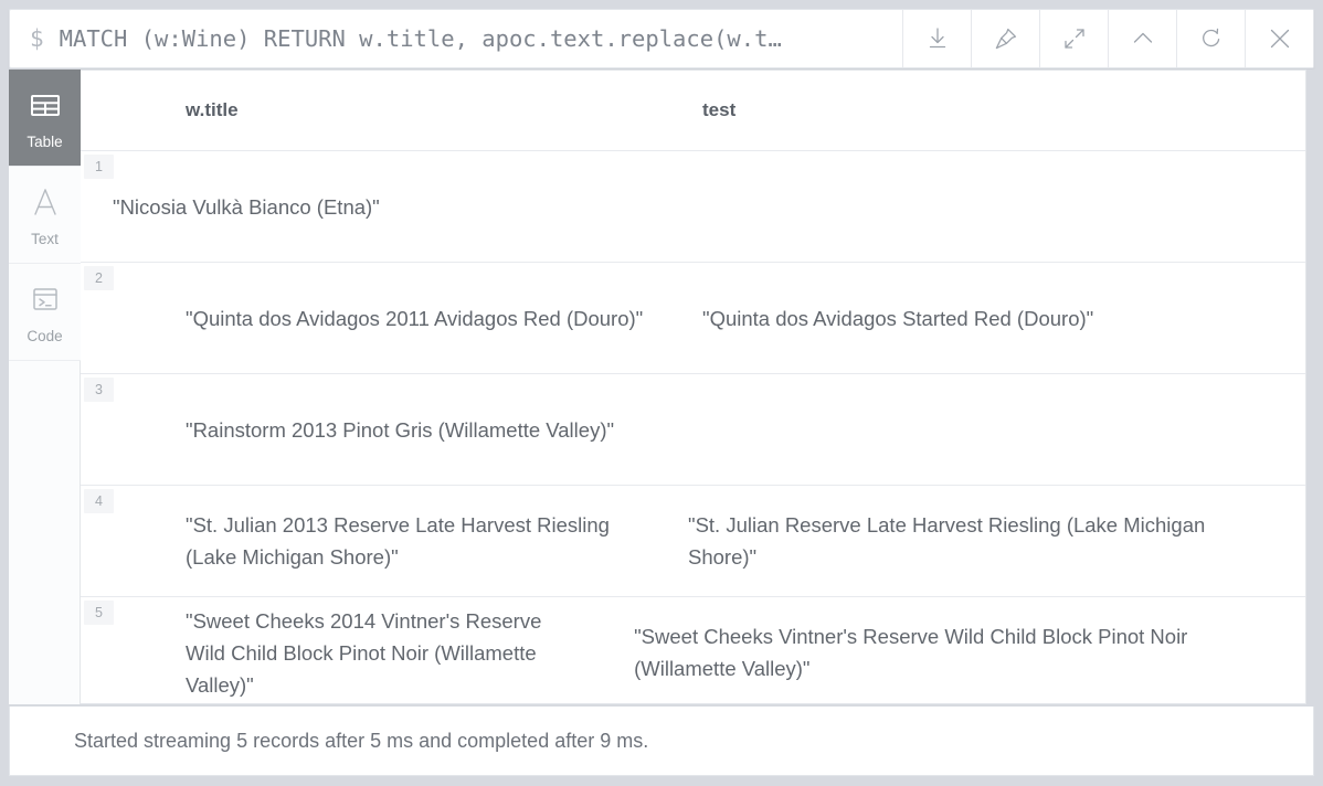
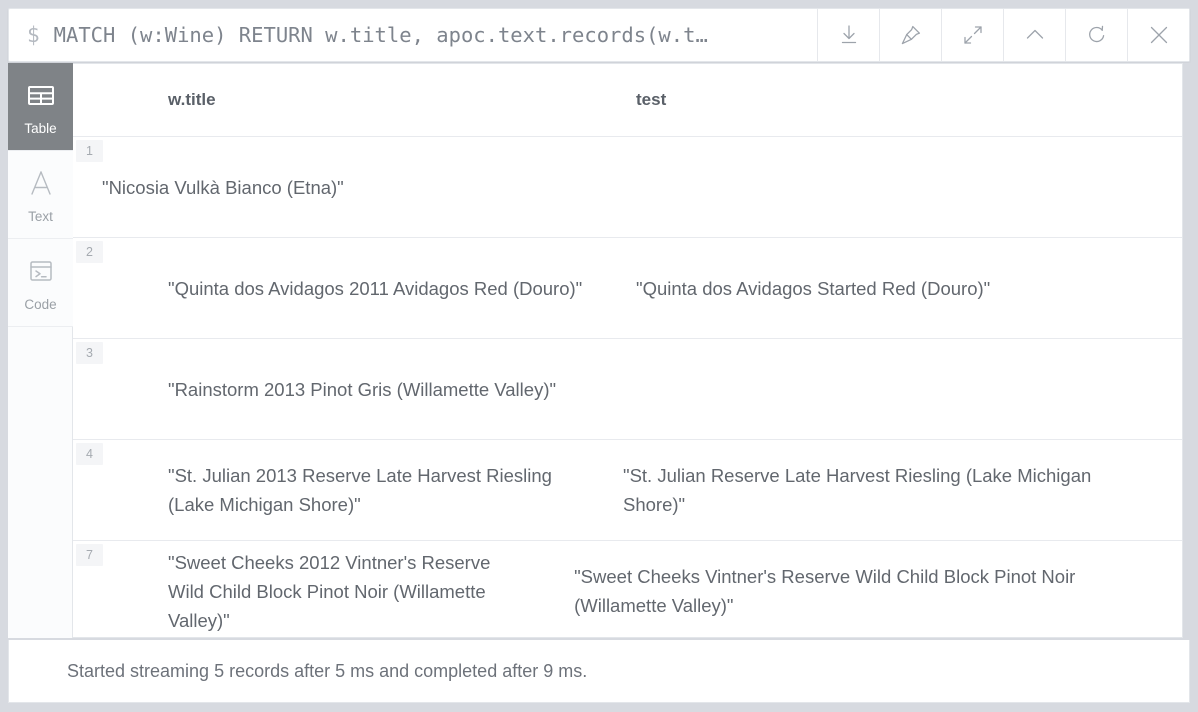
  $
- MATCH (w:Wine) RETURN w.title, apoc.text.replace(w.t…
+ MATCH (w:Wine) RETURN w.title, apoc.text.records(w.t…
  Table
  Text
  Code
  w.title
  test
  1
  "Nicosia Vulkà Bianco (Etna)"
  2
  "Quinta dos Avidagos 2011 Avidagos Red (Douro)"
  "Quinta dos Avidagos Started Red (Douro)"
  3
  "Rainstorm 2013 Pinot Gris (Willamette Valley)"
  4
  "St. Julian 2013 Reserve Late Harvest Riesling (Lake Michigan Shore)"
  "St. Julian Reserve Late Harvest Riesling (Lake Michigan Shore)"
- 5
+ 7
- "Sweet Cheeks 2014 Vintner's Reserve Wild Child Block Pinot Noir (Willamette Valley)"
+ "Sweet Cheeks 2012 Vintner's Reserve Wild Child Block Pinot Noir (Willamette Valley)"
  "Sweet Cheeks Vintner's Reserve Wild Child Block Pinot Noir (Willamette Valley)"
  Started streaming 5 records after 5 ms and completed after 9 ms.
